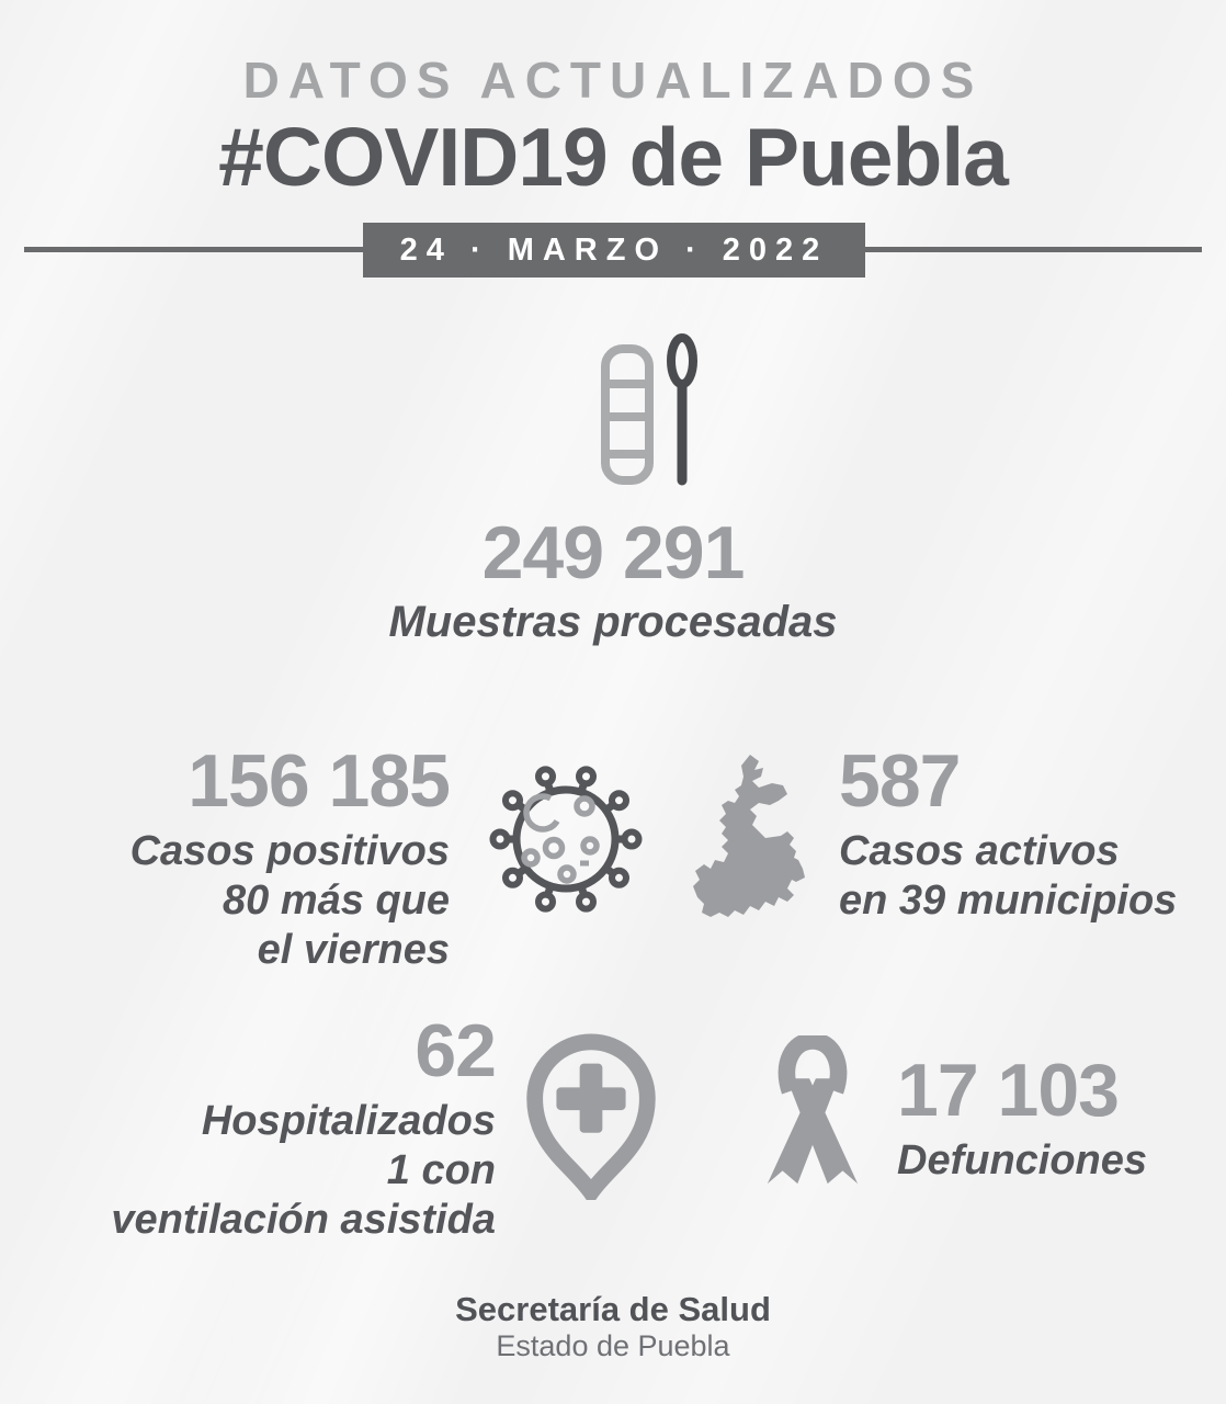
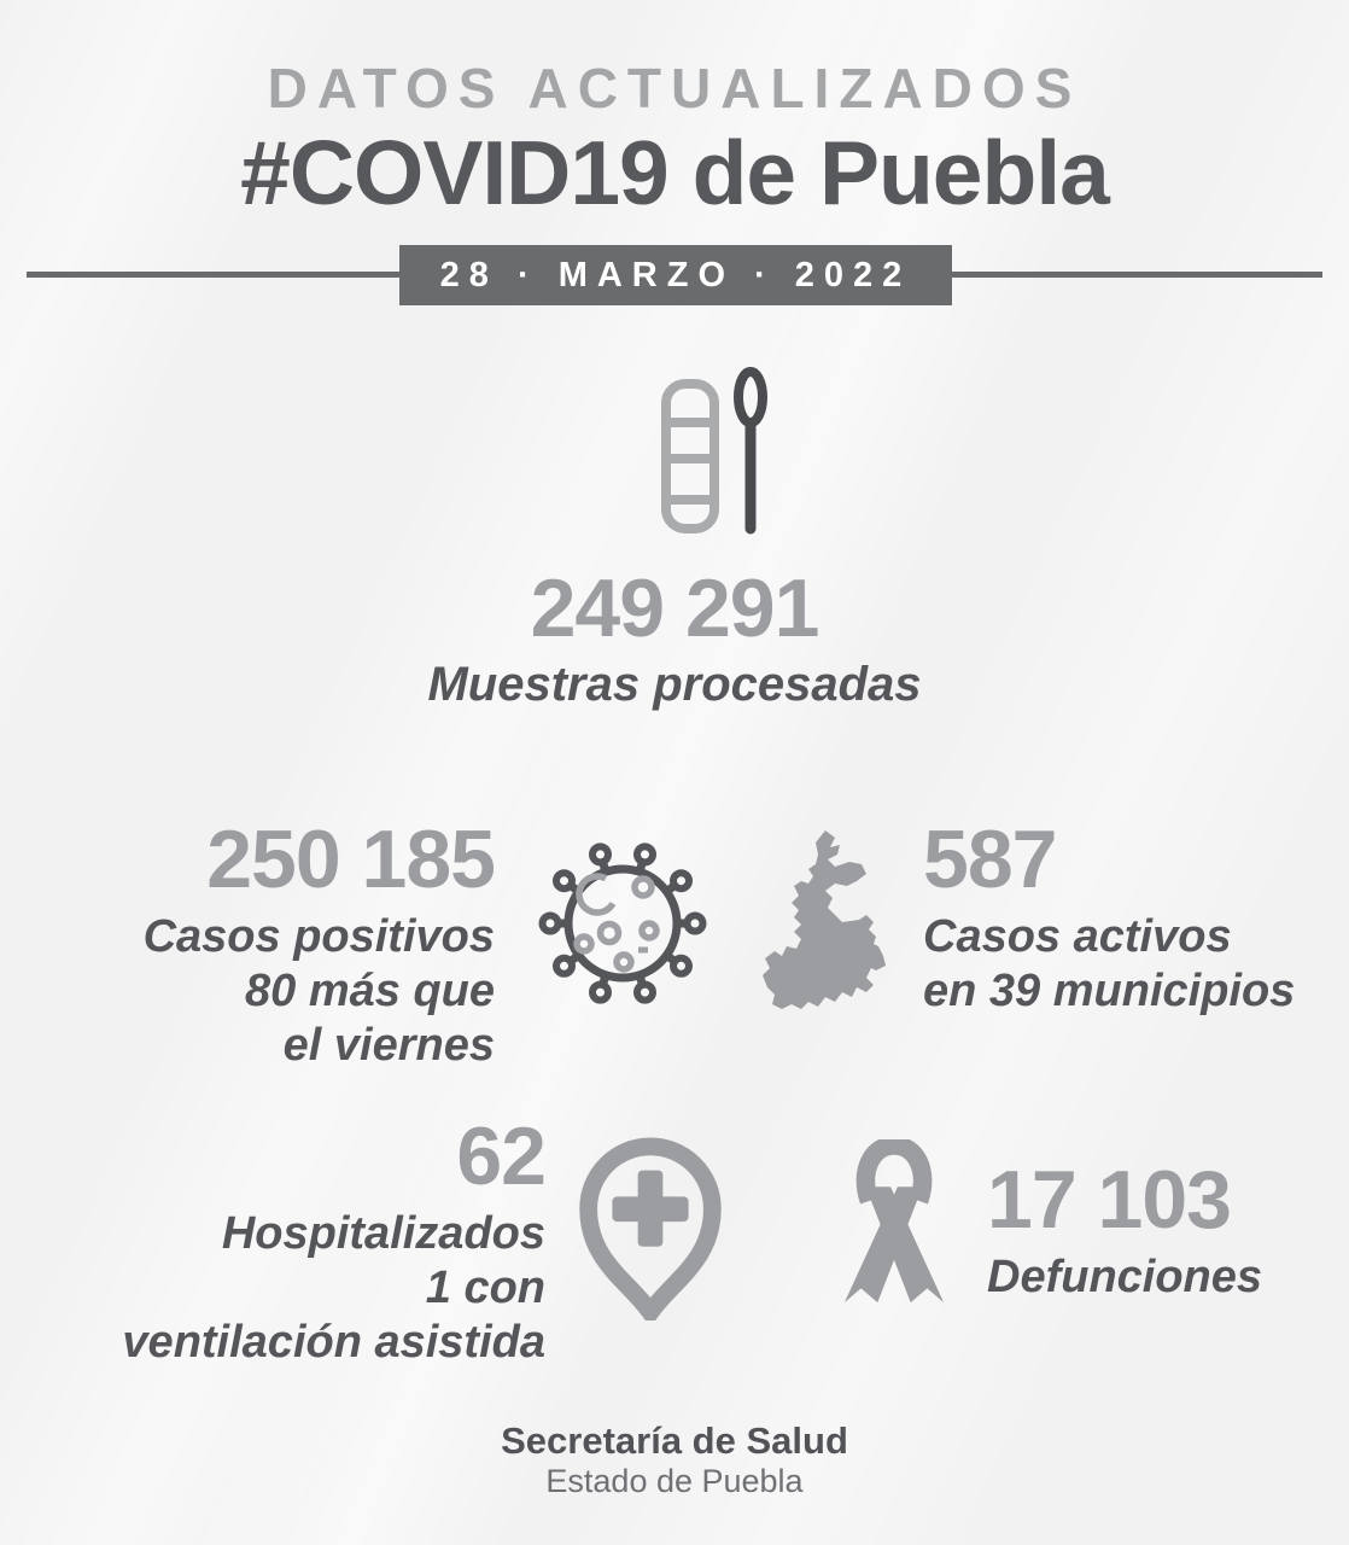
  DATOS ACTUALIZADOS
  #COVID19 de Puebla
- 24 · MARZO · 2022
+ 28 · MARZO · 2022
  249 291
  Muestras procesadas
- 156 185
+ 250 185
  Casos positivos
  80 más que
  el viernes
  587
  Casos activos
  en 39 municipios
  62
  Hospitalizados
  1 con
  ventilación asistida
  17 103
  Defunciones
  Secretaría de Salud
  Estado de Puebla
